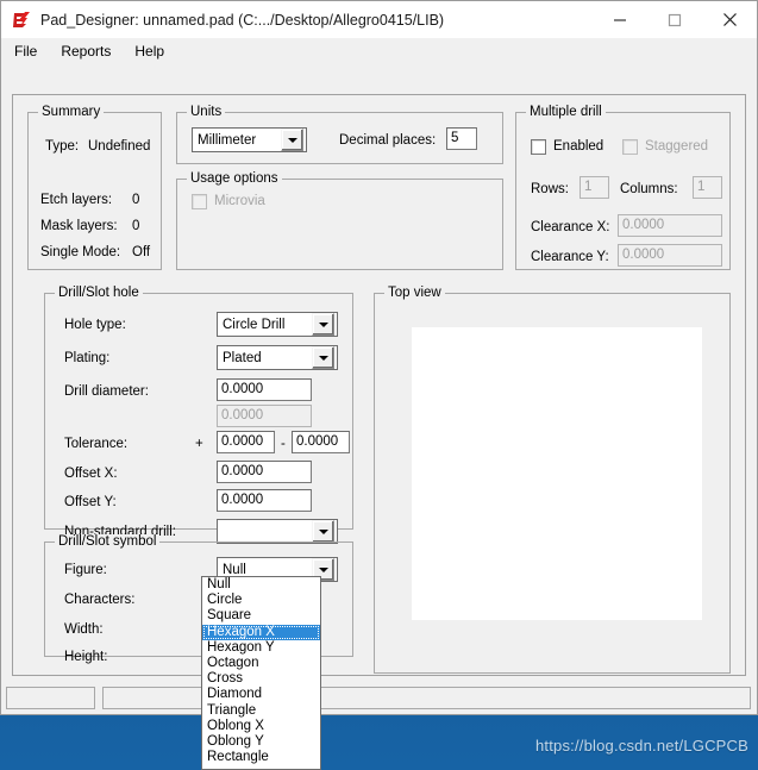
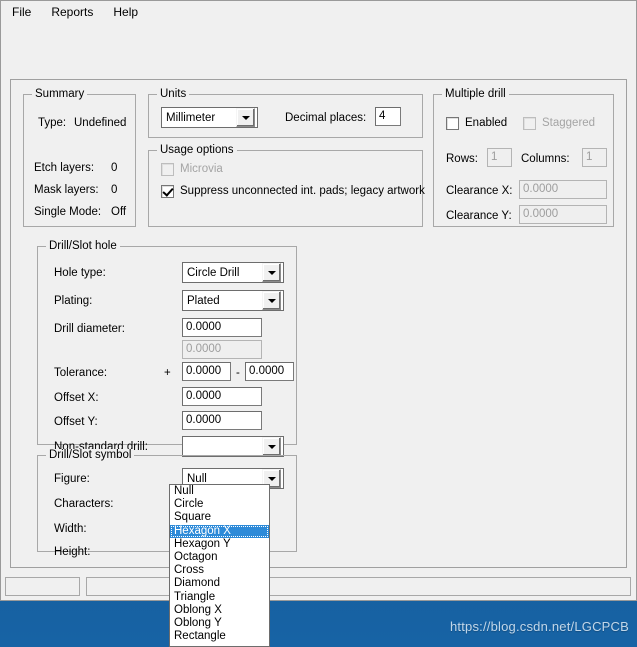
  https://blog.csdn.net/LGCPCB
- Pad_Designer: unnamed.pad (C:.../Desktop/Allegro0415/LIB)
  File
  Reports
  Help
  Summary
  Type:
  Undefined
  Etch layers:
  0
  Mask layers:
  0
  Single Mode:
  Off
  Units
  Millimeter
  Decimal places:
- 5
+ 4
  Usage options
  Microvia
+ Suppress unconnected int. pads; legacy artwork
  Multiple drill
  Enabled
  Staggered
  Rows:
  1
  Columns:
  1
  Clearance X:
  0.0000
  Clearance Y:
  0.0000
  Drill/Slot hole
  Hole type:
  Circle Drill
  Plating:
  Plated
  Drill diameter:
  0.0000
  0.0000
  Tolerance:
  +
  0.0000
  -
  0.0000
  Offset X:
  0.0000
  Offset Y:
  0.0000
  Non-standard drill:
  Drill/Slot symbol
  Figure:
  Null
  Characters:
  Width:
  Height:
- Top view
  Null
  Circle
  Square
  Hexagon X
  Hexagon Y
  Octagon
  Cross
  Diamond
  Triangle
  Oblong X
  Oblong Y
  Rectangle
